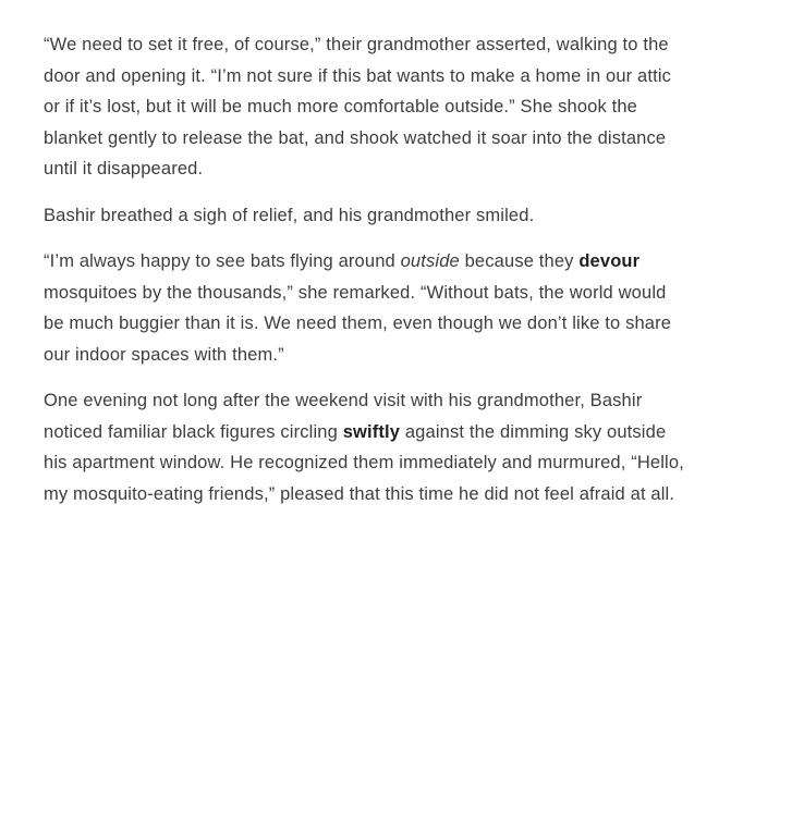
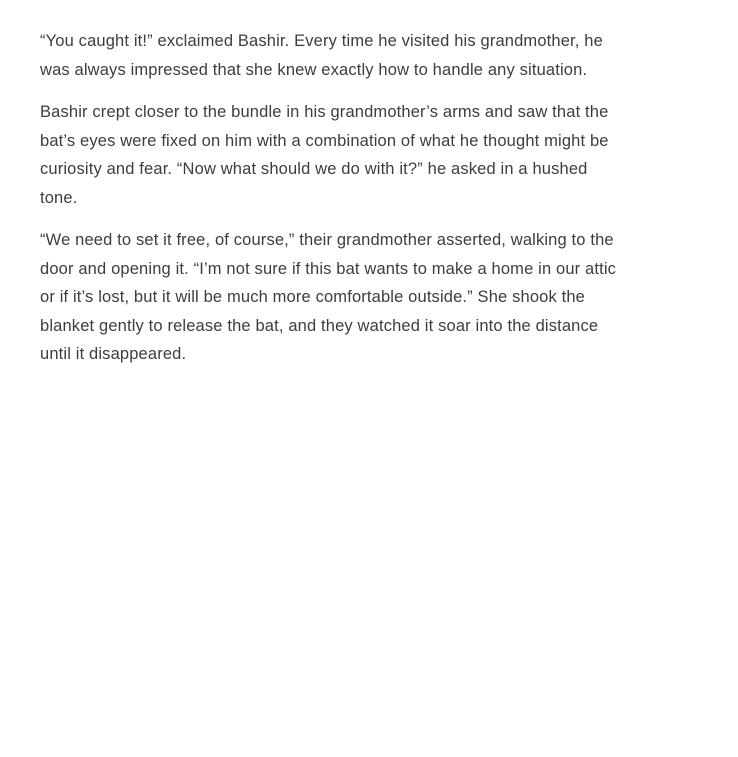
+ “You caught it!” exclaimed Bashir. Every time he visited his grandmother, he was always impressed that she knew exactly how to handle any situation.
+ Bashir crept closer to the bundle in his grandmother’s arms and saw that the bat’s eyes were fixed on him with a combination of what he thought might be curiosity and fear. “Now what should we do with it?” he asked in a hushed tone.
- “We need to set it free, of course,” their grandmother asserted, walking to the door and opening it. “I’m not sure if this bat wants to make a home in our attic or if it’s lost, but it will be much more comfortable outside.” She shook the blanket gently to release the bat, and shook watched it soar into the distance until it disappeared.
+ “We need to set it free, of course,” their grandmother asserted, walking to the door and opening it. “I’m not sure if this bat wants to make a home in our attic or if it’s lost, but it will be much more comfortable outside.” She shook the blanket gently to release the bat, and they watched it soar into the distance until it disappeared.
- Bashir breathed a sigh of relief, and his grandmother smiled.
- “I’m always happy to see bats flying around outside because they devour mosquitoes by the thousands,” she remarked. “Without bats, the world would be much buggier than it is. We need them, even though we don’t like to share our indoor spaces with them.”
- One evening not long after the weekend visit with his grandmother, Bashir noticed familiar black figures circling swiftly against the dimming sky outside his apartment window. He recognized them immediately and murmured, “Hello, my mosquito-eating friends,” pleased that this time he did not feel afraid at all.
